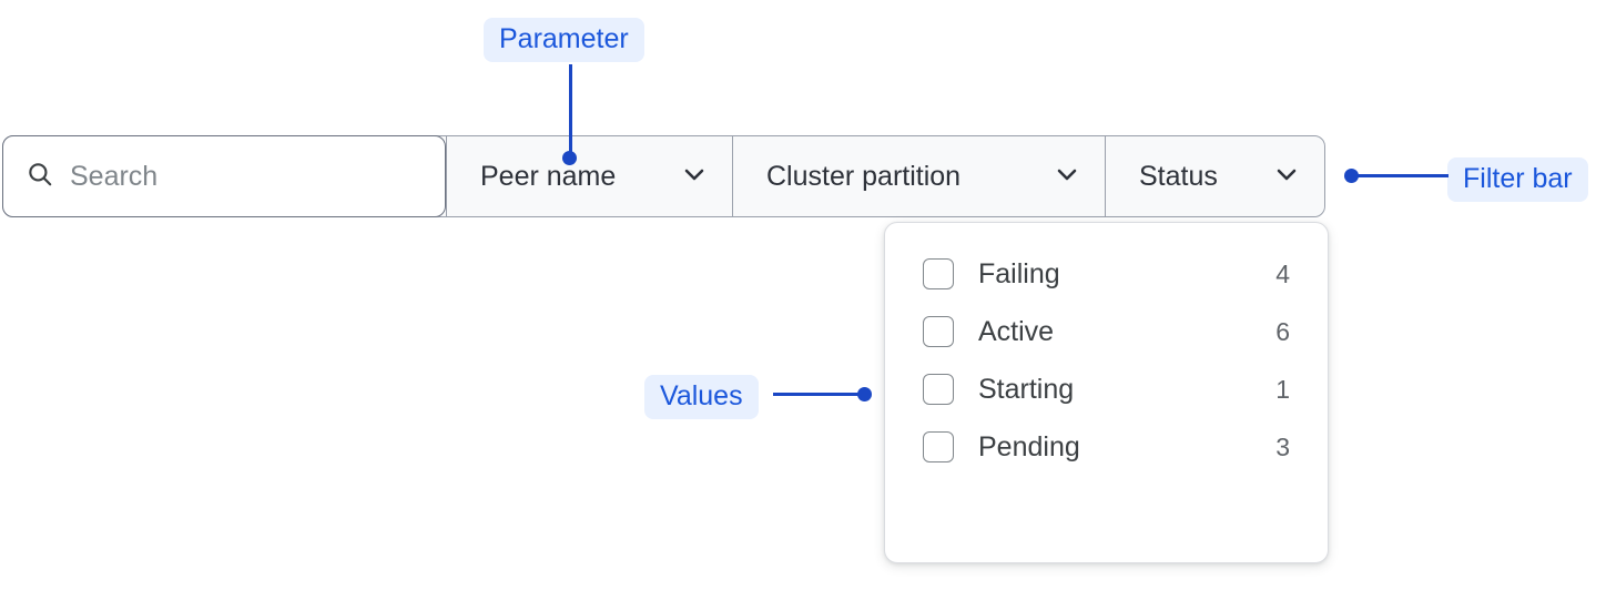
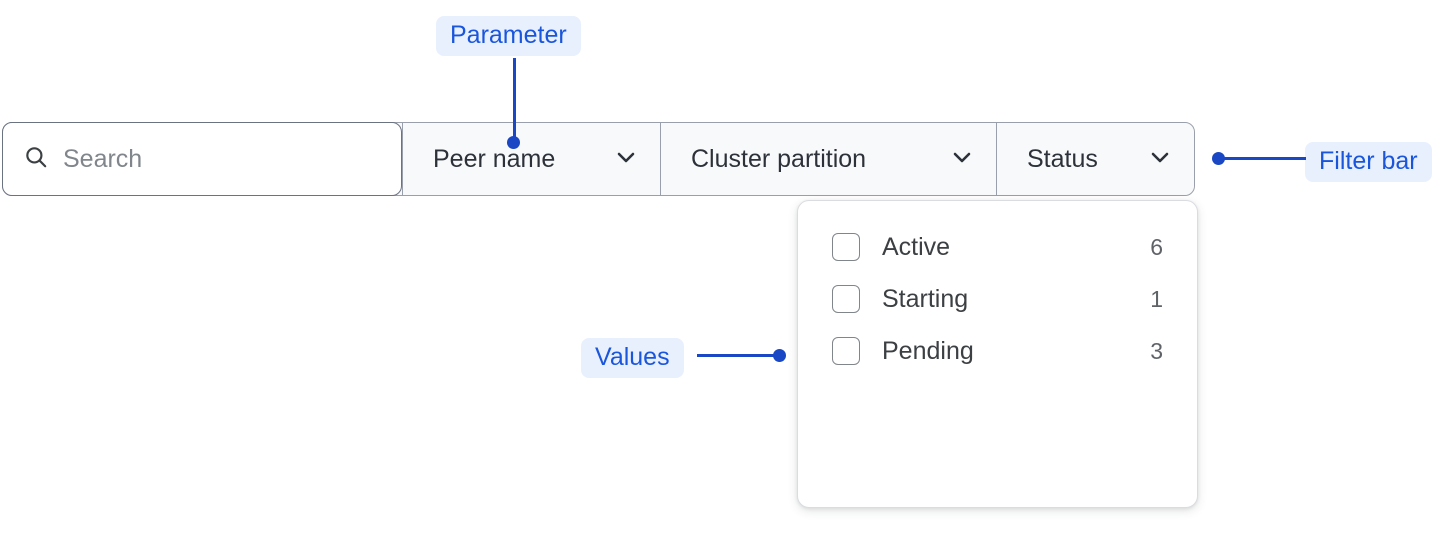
  Search
  Peer name
  Cluster partition
  Status
- Failing
- 4
  Active
  6
  Starting
  1
  Pending
  3
  Parameter
  Filter bar
  Values
